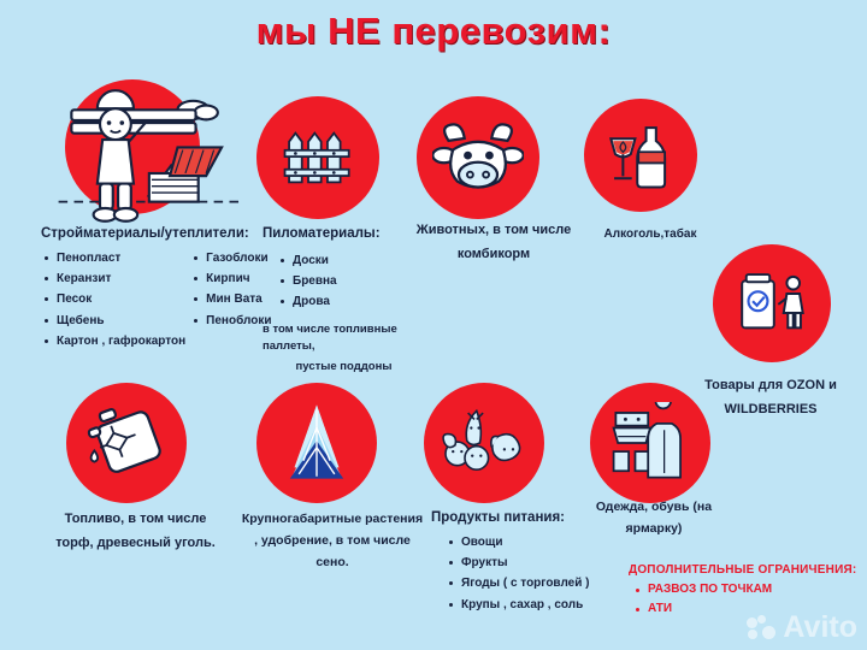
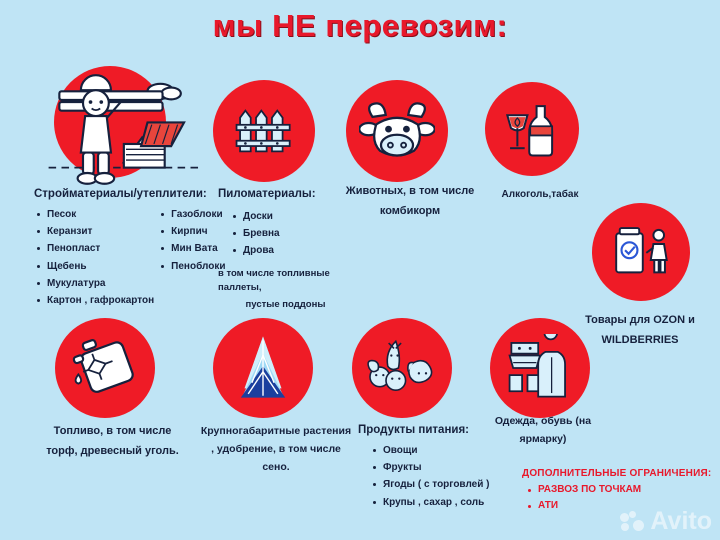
  мы НЕ перевозим:
  Стройматериалы/утеплители:
- Пенопласт
+ Песок
  Керанзит
- Песок
+ Пенопласт
  Щебень
+ Мукулатура
  Картон , гафрокартон
  Газоблоки
  Кирпич
  Мин Вата
  Пеноблоки
  Пиломатериалы:
  Доски
  Бревна
  Дрова
  в том числе топливные паллеты,
  пустые поддоны
  Животных, в том числе
  комбикорм
  Алкоголь,табак
  Товары для OZON и
  WILDBERRIES
  Топливо, в том числе
  торф, древесный уголь.
  Крупногабаритные растения
  , удобрение, в том числе
  сено.
  Продукты питания:
  Овощи
  Фрукты
  Ягоды ( с торговлей )
  Крупы , сахар , соль
  Одежда, обувь (на
  ярмарку)
  ДОПОЛНИТЕЛЬНЫЕ ОГРАНИЧЕНИЯ:
  РАЗВОЗ ПО ТОЧКАМ
  АТИ
  Avito
